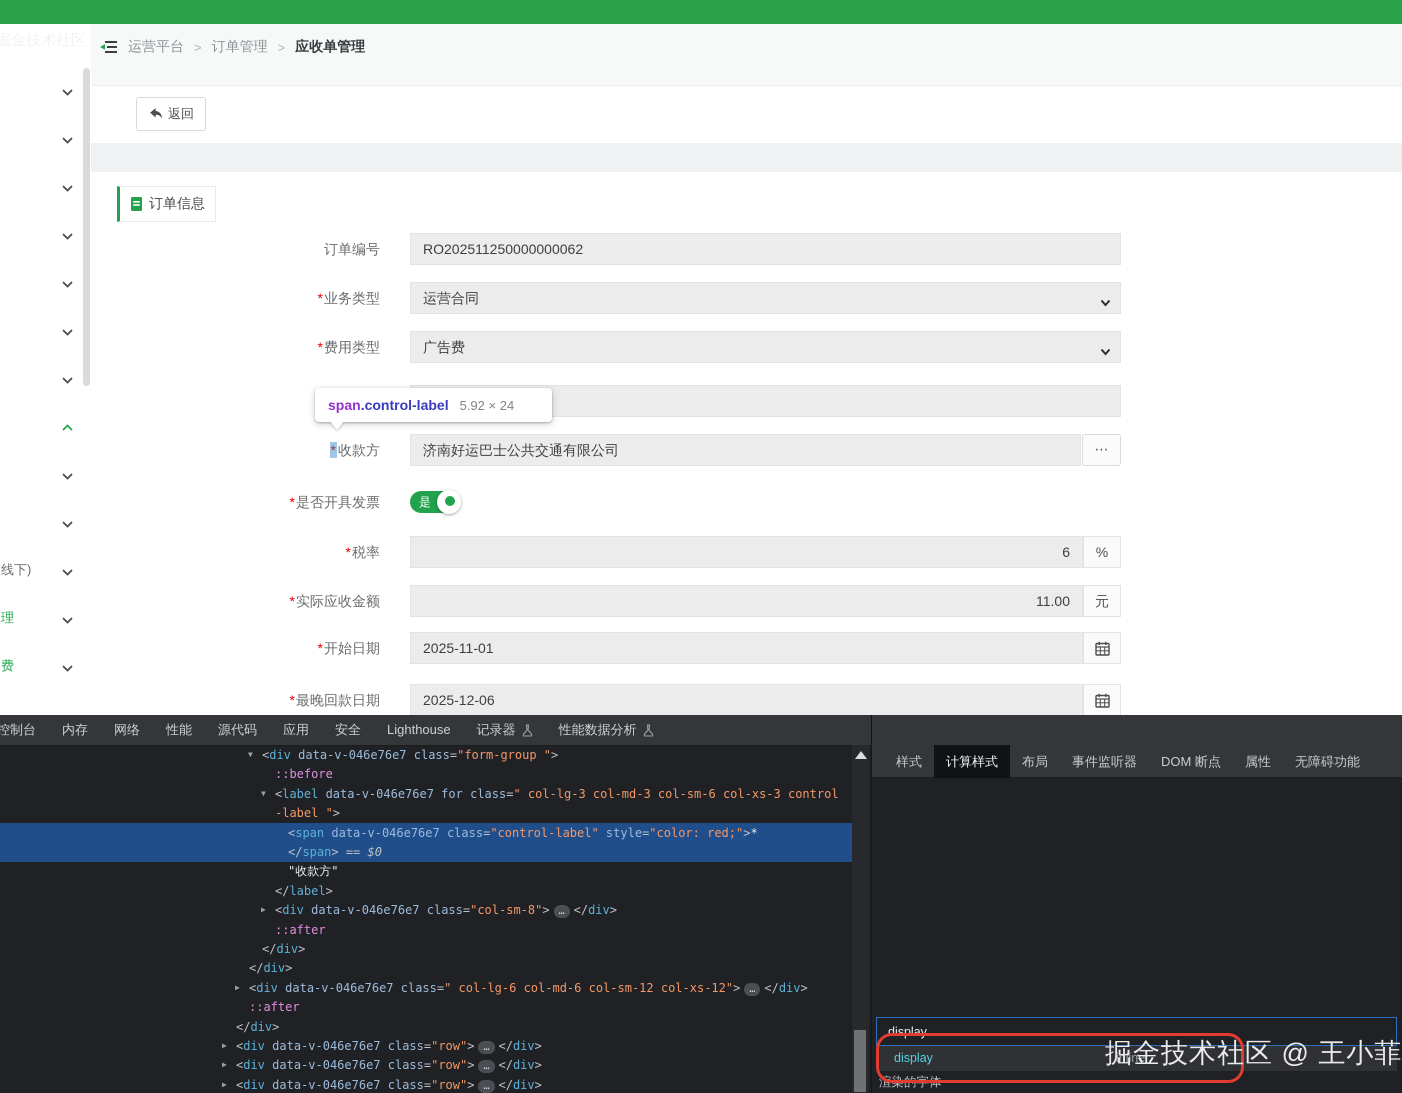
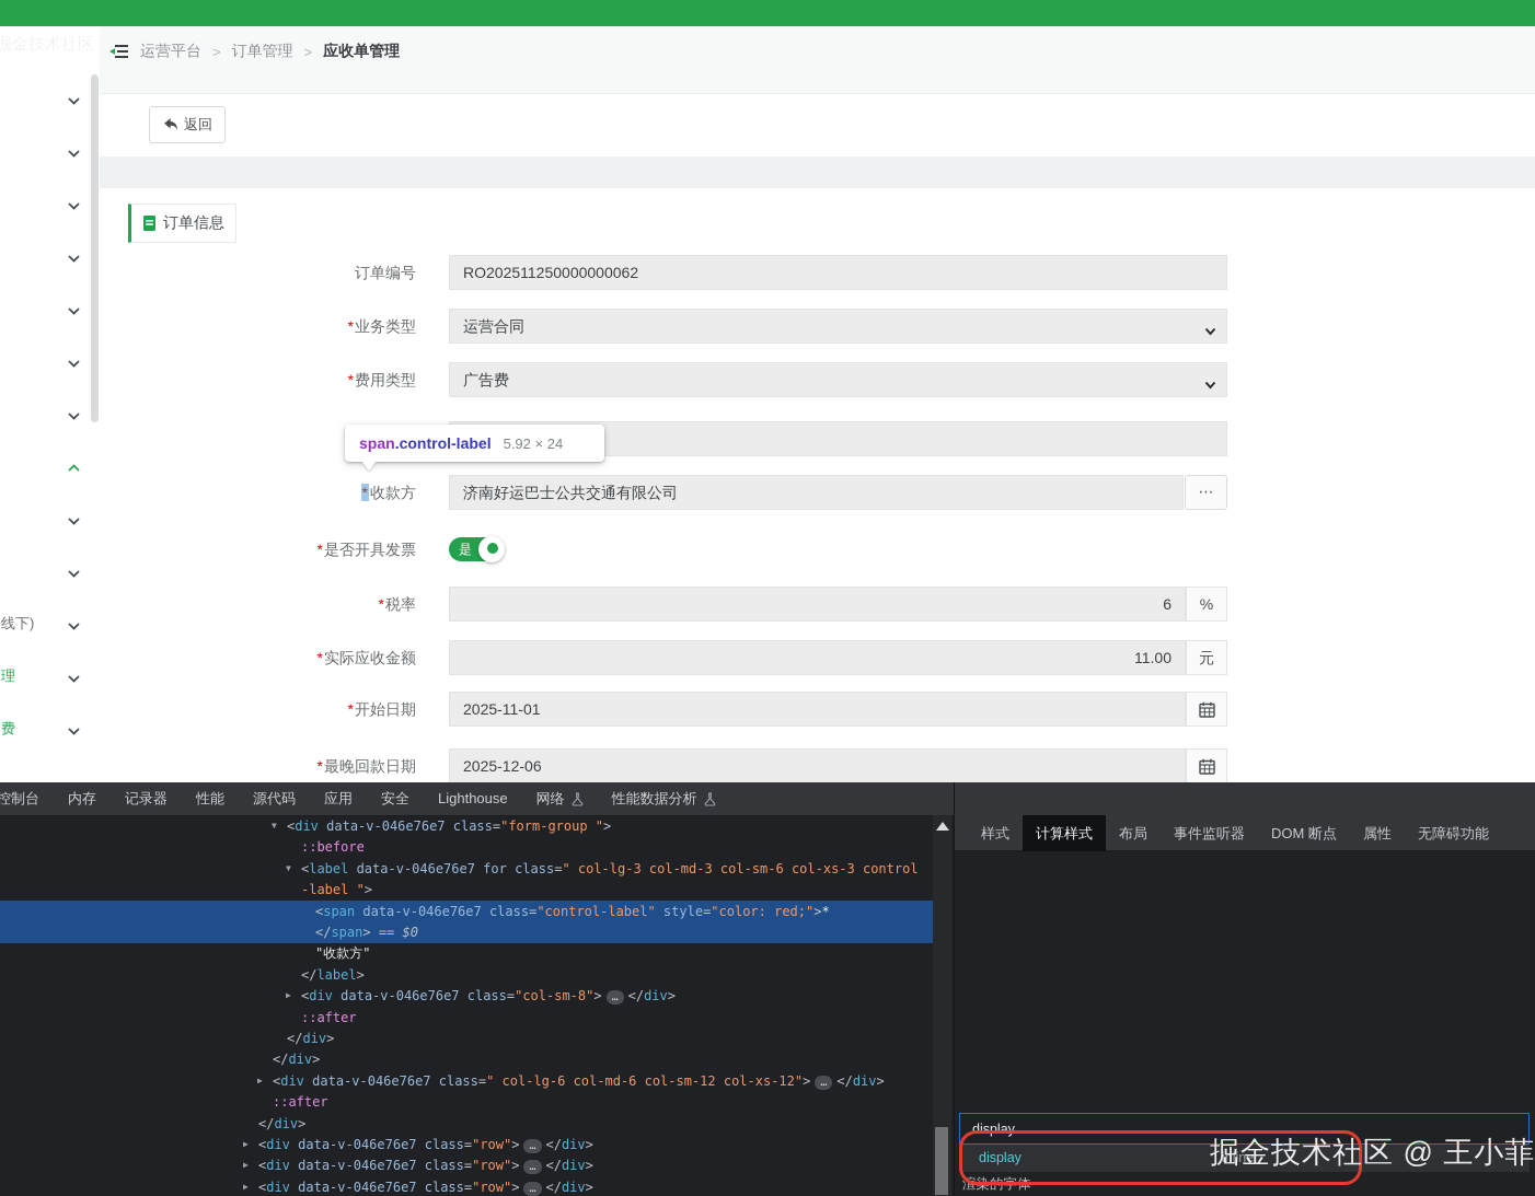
  线下)
  理
  费
  运营平台
  >
  订单管理
  >
  应收单管理
  返回
  订单信息
  订单编号
  RO202511250000000062
  *业务类型
  运营合同
  *费用类型
  广告费
  * 收款方
  济南好运巴士公共交通有限公司
  ⋯
  *是否开具发票
  是
  *税率
  6
  %
  *实际应收金额
  11.00
  元
  *开始日期
  2025-11-01
  *最晚回款日期
  2025-12-06
  span
  .control-label
  5.92 × 24
  ▼
  <div data-v-046e76e7 class="form-group ">
  ::before
  ▼
  <label data-v-046e76e7 for class=" col-lg-3 col-md-3 col-sm-6 col-xs-3 control
  -label ">
  <span data-v-046e76e7 class="control-label" style="color: red;">*
  </span> == $0
  "收款方"
  </label>
  ▶
  <div data-v-046e76e7 class="col-sm-8"> … </div>
  ::after
  </div>
  </div>
  ▶
  <div data-v-046e76e7 class=" col-lg-6 col-md-6 col-sm-12 col-xs-12"> … </div>
  ::after
  </div>
  ▶
  <div data-v-046e76e7 class="row"> … </div>
  ▶
  <div data-v-046e76e7 class="row"> … </div>
  ▶
  <div data-v-046e76e7 class="row"> … </div>
  控制台
  内存
- 网络
+ 记录器
  性能
  源代码
  应用
  安全
  Lighthouse
- 记录器
+ 网络
  性能数据分析
  样式
  计算样式
  布局
  事件监听器
  DOM 断点
  属性
  无障碍功能
  display
  display
  inline
  渲染的字体
  掘金技术社区 @ 王小菲
